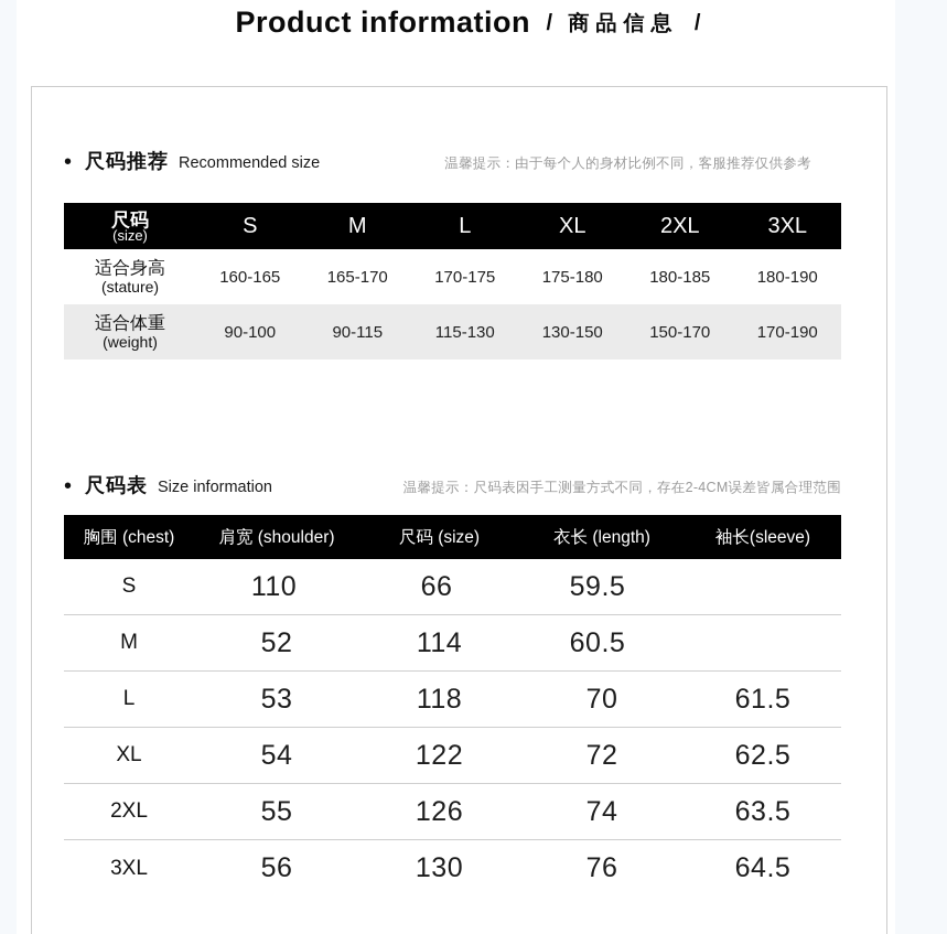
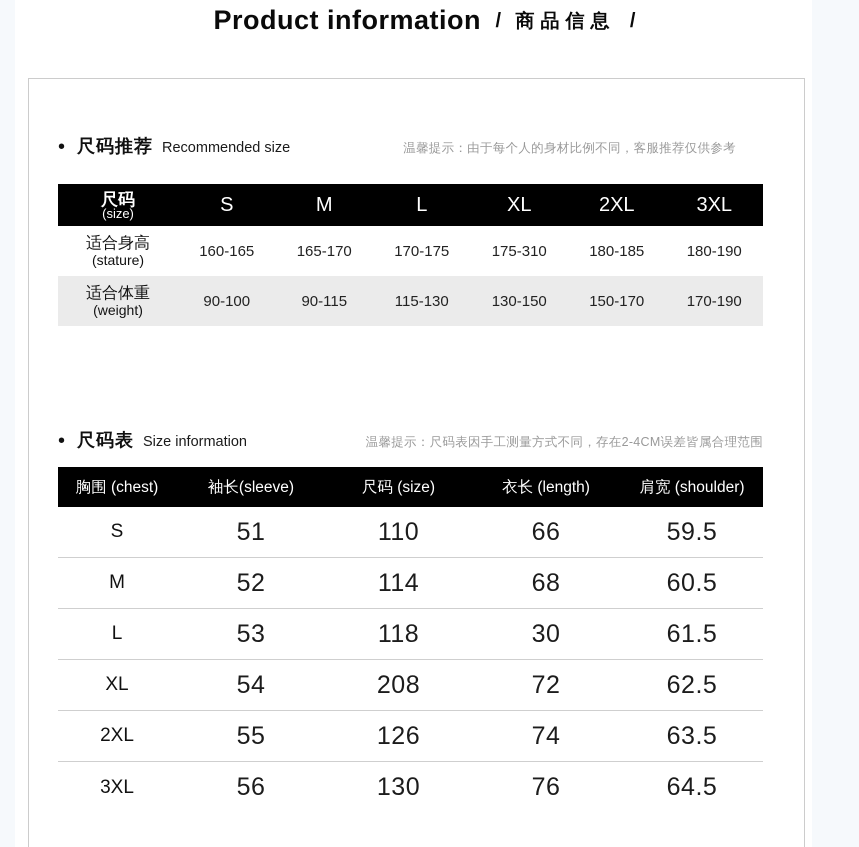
  Product information / 商品信息 /
  • 尺码推荐 Recommended size
  温馨提示：由于每个人的身材比例不同，客服推荐仅供参考
  尺码
  (size)
  S
  M
  L
  XL
  2XL
  3XL
  适合身高
  (stature)
  160-165
  165-170
  170-175
- 175-180
+ 175-310
  180-185
  180-190
  适合体重
  (weight)
  90-100
  90-115
  115-130
  130-150
  150-170
  170-190
  • 尺码表 Size information
  温馨提示：尺码表因手工测量方式不同，存在2-4CM误差皆属合理范围
  胸围 (chest)
- 肩宽 (shoulder)
+ 袖长(sleeve)
  尺码 (size)
  衣长 (length)
- 袖长(sleeve)
+ 肩宽 (shoulder)
  S
+ 51
  110
  66
  59.5
  M
  52
  114
+ 68
  60.5
  L
  53
  118
- 70
+ 30
  61.5
  XL
  54
- 122
+ 208
  72
  62.5
  2XL
  55
  126
  74
  63.5
  3XL
  56
  130
  76
  64.5
